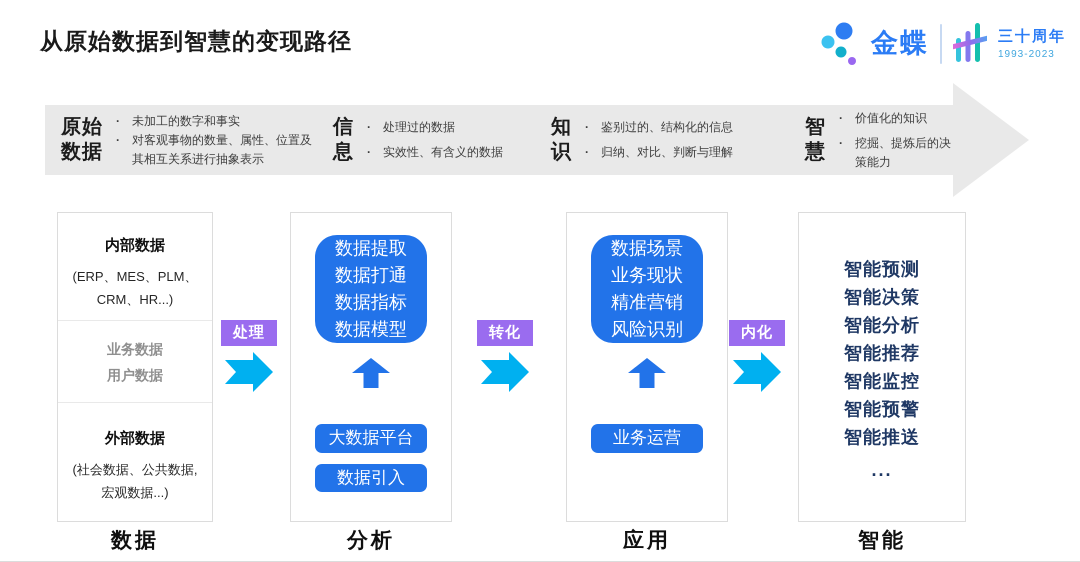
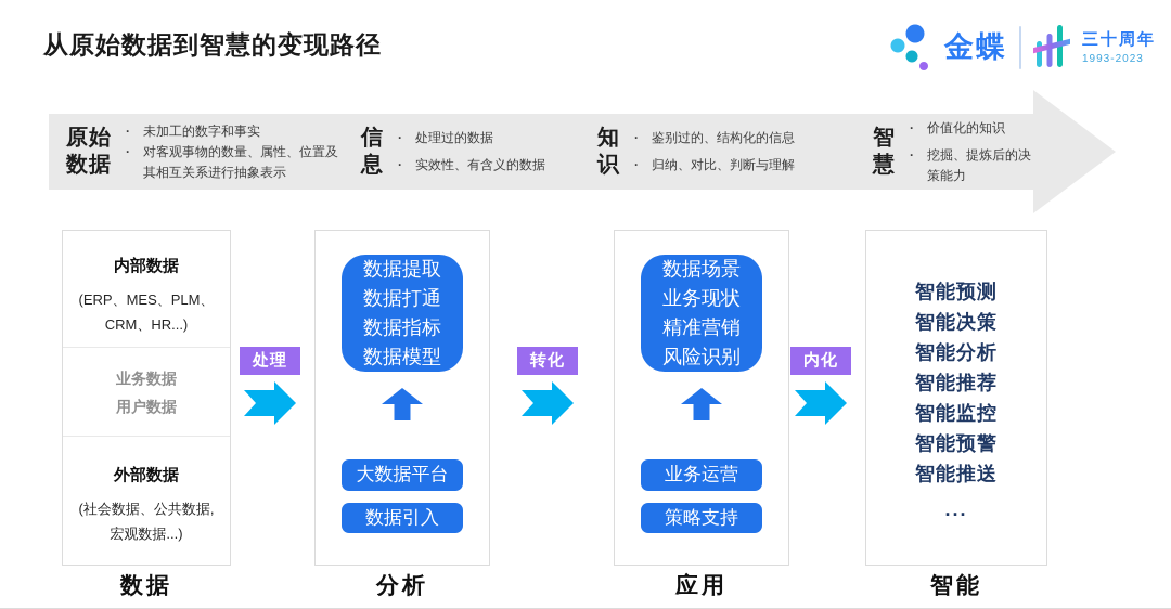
  从原始数据到智慧的变现路径
  金蝶
  三十周年
  1993-2023
  原始
  数据
  未加工的数字和事实
  对客观事物的数量、属性、位置及其相互关系进行抽象表示
  信
  息
  处理过的数据
  实效性、有含义的数据
  知
  识
  鉴别过的、结构化的信息
  归纳、对比、判断与理解
  智
  慧
  价值化的知识
  挖掘、提炼后的决策能力
  内部数据
  (ERP、MES、PLM、CRM、HR...)
  业务数据
  用户数据
  外部数据
  (社会数据、公共数据, 宏观数据...)
  数据提取
  数据打通
  数据指标
  数据模型
  大数据平台
  数据引入
  数据场景
  业务现状
  精准营销
  风险识别
  业务运营
+ 策略支持
  智能预测
  智能决策
  智能分析
  智能推荐
  智能监控
  智能预警
  智能推送
  ...
  处理
  转化
  内化
  数据
  分析
  应用
  智能
